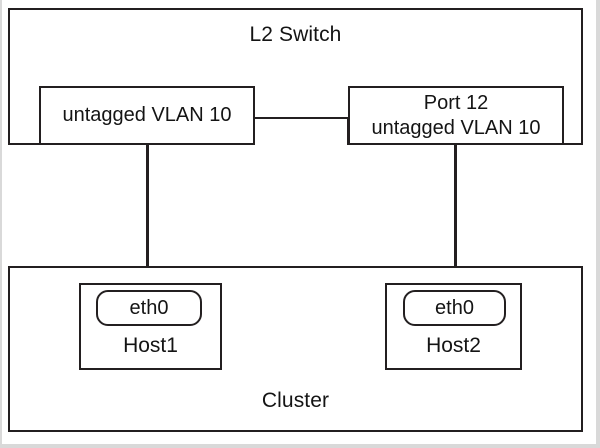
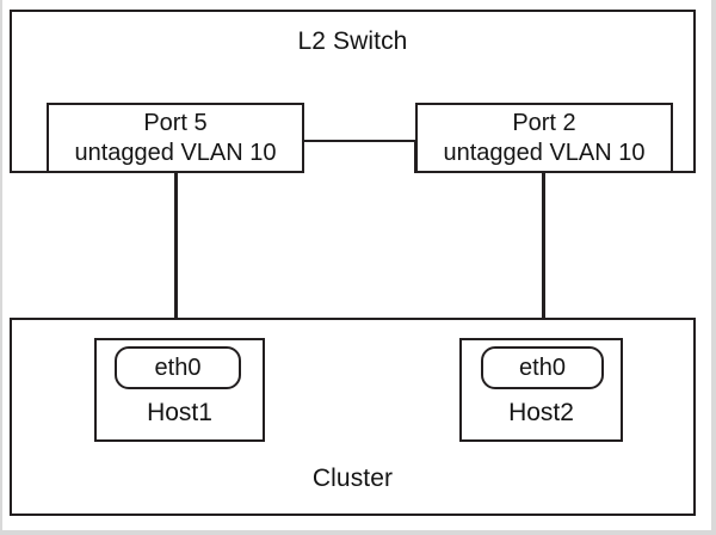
  L2 Switch
+ Port 5
  untagged VLAN 10
- Port 12
+ Port 2
  untagged VLAN 10
  Cluster
  eth0
  Host1
  eth0
  Host2
